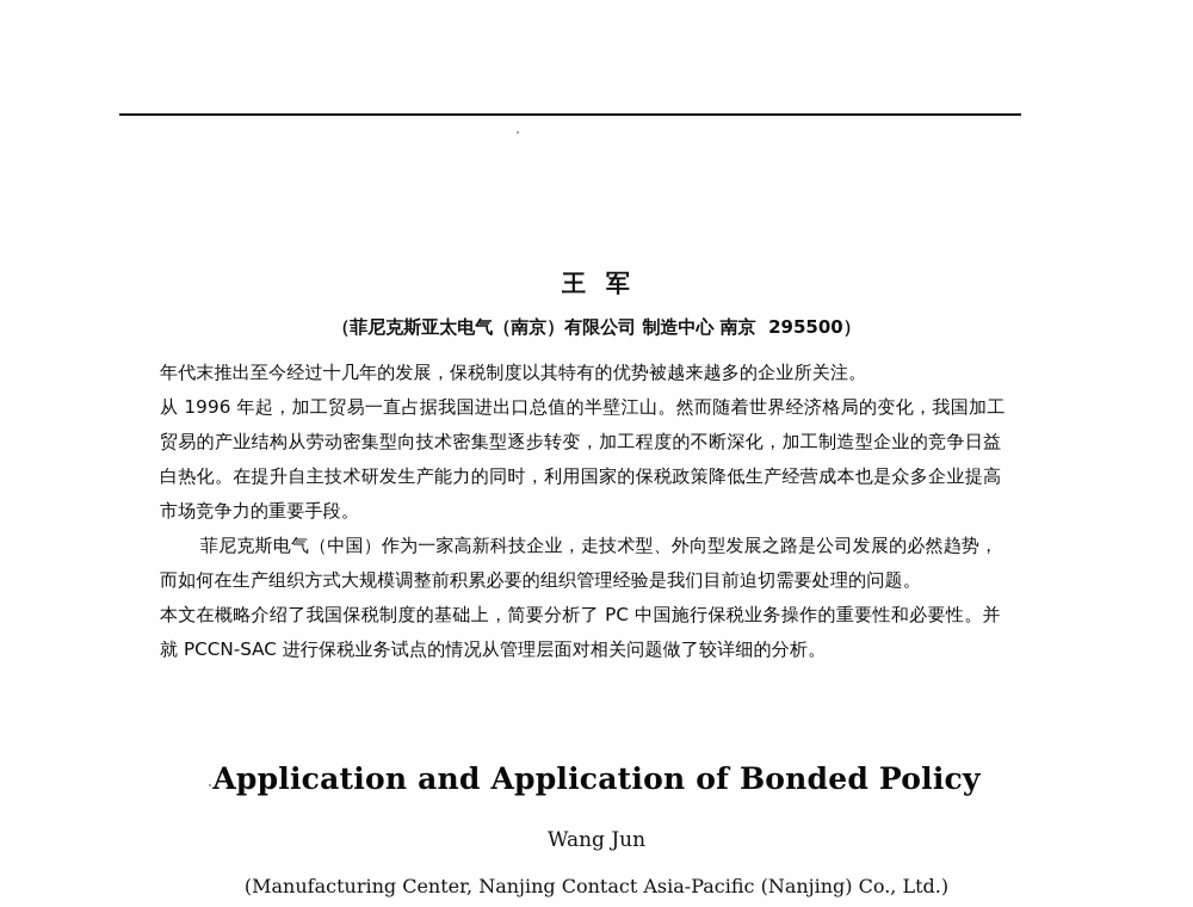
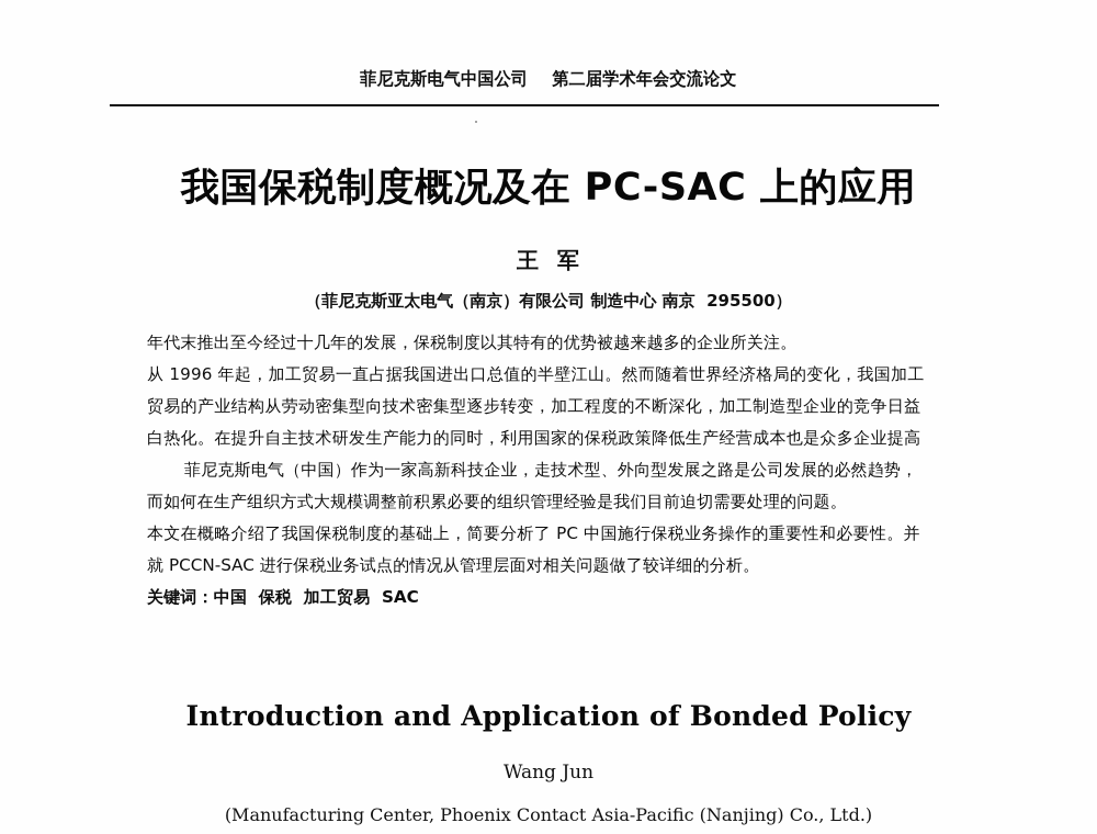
+ 菲尼克斯电气中国公司 第二届学术年会交流论文
+ 我国保税制度概况及在 PC-SAC 上的应用
  王 军
  （菲尼克斯亚太电气（南京）有限公司 制造中心 南京 295500）
  年代末推出至今经过十几年的发展，保税制度以其特有的优势被越来越多的企业所关注。
  从 1996 年起，加工贸易一直占据我国进出口总值的半壁江山。然而随着世界经济格局的变化，我国加工
  贸易的产业结构从劳动密集型向技术密集型逐步转变，加工程度的不断深化，加工制造型企业的竞争日益
  白热化。在提升自主技术研发生产能力的同时，利用国家的保税政策降低生产经营成本也是众多企业提高
- 市场竞争力的重要手段。
  菲尼克斯电气（中国）作为一家高新科技企业，走技术型、外向型发展之路是公司发展的必然趋势，
  而如何在生产组织方式大规模调整前积累必要的组织管理经验是我们目前迫切需要处理的问题。
  本文在概略介绍了我国保税制度的基础上，简要分析了 PC 中国施行保税业务操作的重要性和必要性。并
  就 PCCN-SAC 进行保税业务试点的情况从管理层面对相关问题做了较详细的分析。
+ 关键词：中国 保税 加工贸易 SAC
- Application and Application of Bonded Policy
+ Introduction and Application of Bonded Policy
  Wang Jun
- (Manufacturing Center, Nanjing Contact Asia-Pacific (Nanjing) Co., Ltd.)
+ (Manufacturing Center, Phoenix Contact Asia-Pacific (Nanjing) Co., Ltd.)
